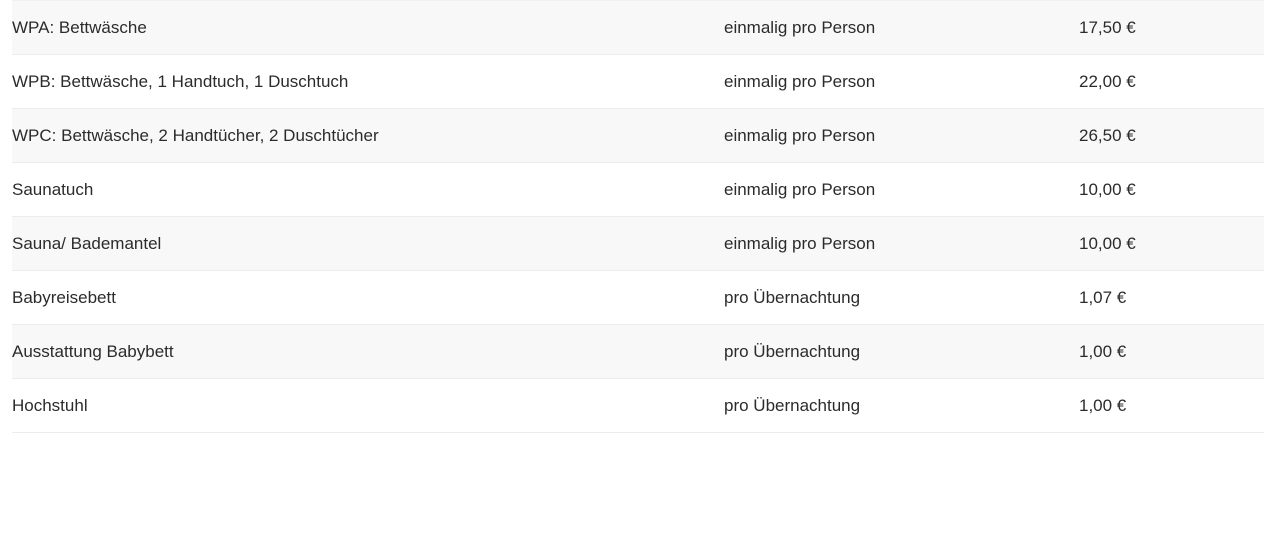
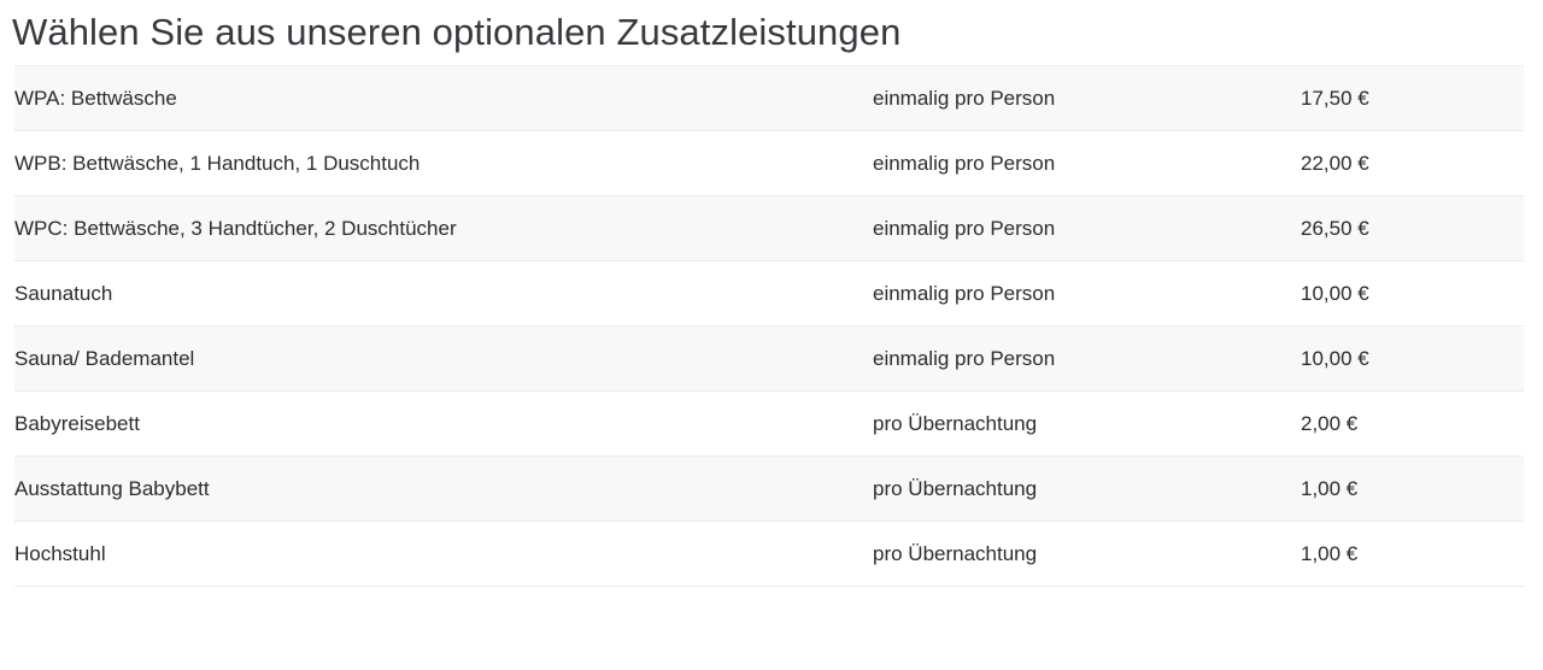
+ Wählen Sie aus unseren optionalen Zusatzleistungen
  WPA: Bettwäsche	einmalig pro Person	17,50 €
  WPB: Bettwäsche, 1 Handtuch, 1 Duschtuch	einmalig pro Person	22,00 €
- WPC: Bettwäsche, 2 Handtücher, 2 Duschtücher	einmalig pro Person	26,50 €
+ WPC: Bettwäsche, 3 Handtücher, 2 Duschtücher	einmalig pro Person	26,50 €
  Saunatuch	einmalig pro Person	10,00 €
  Sauna/ Bademantel	einmalig pro Person	10,00 €
- Babyreisebett	pro Übernachtung	1,07 €
+ Babyreisebett	pro Übernachtung	2,00 €
  Ausstattung Babybett	pro Übernachtung	1,00 €
  Hochstuhl	pro Übernachtung	1,00 €
